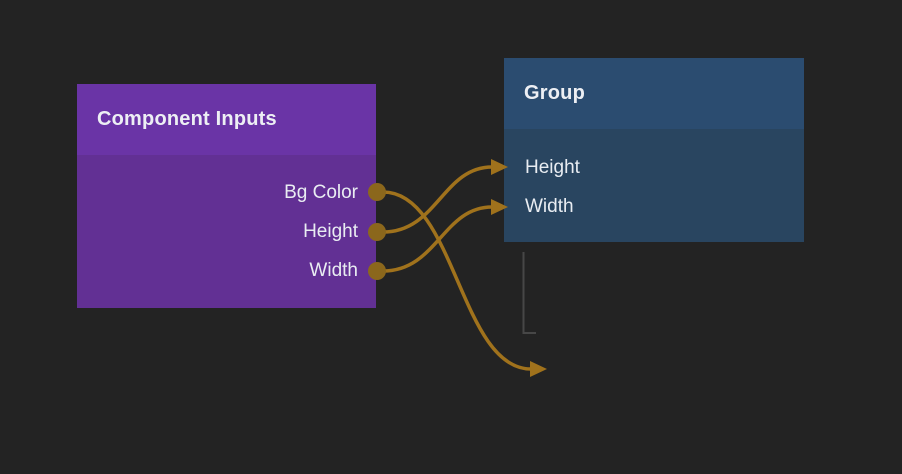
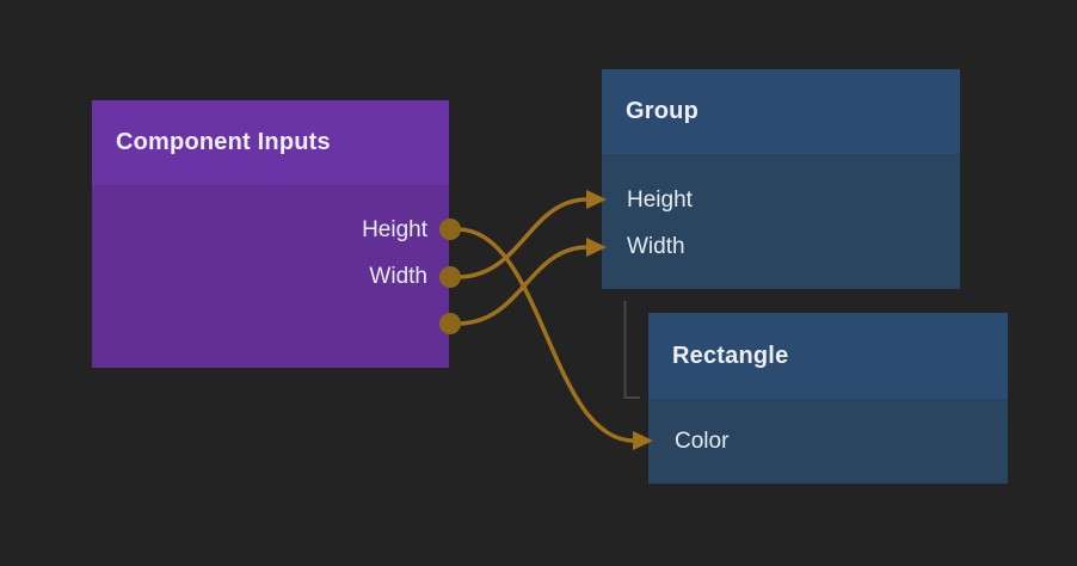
  Component Inputs
- Bg Color
  Height
  Width
  Group
  Height
  Width
+ Rectangle
+ Color
